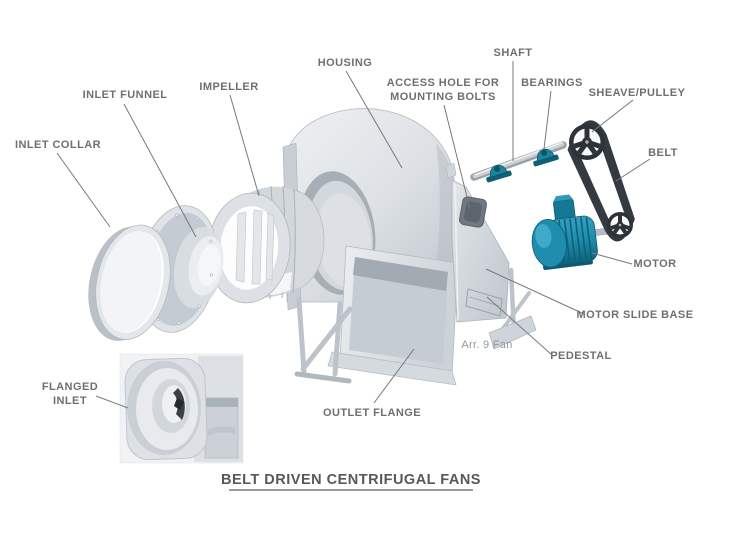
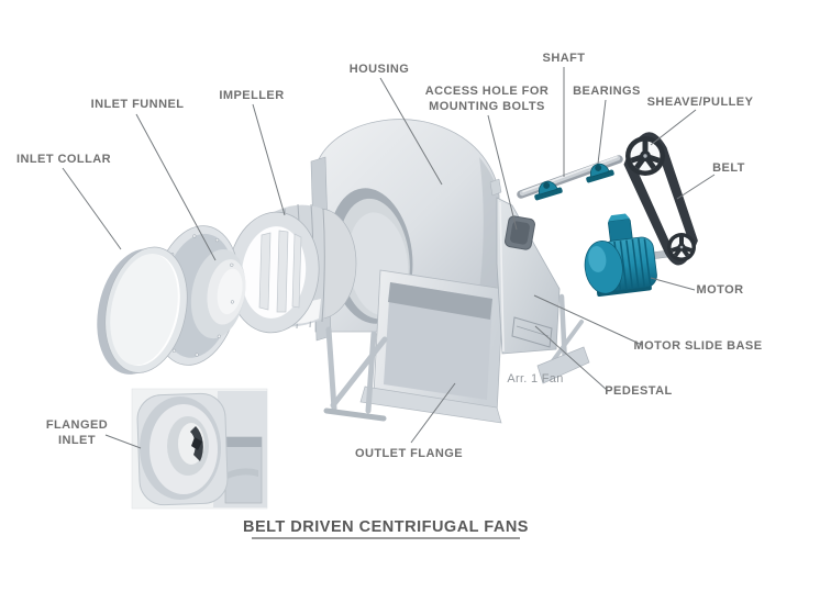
  INLET COLLAR
  INLET FUNNEL
  IMPELLER
  HOUSING
  ACCESS HOLE FOR
  MOUNTING BOLTS
  SHAFT
  BEARINGS
  SHEAVE/PULLEY
  BELT
  MOTOR
  MOTOR SLIDE BASE
  PEDESTAL
  OUTLET FLANGE
  FLANGED
  INLET
- Arr. 9 Fan
+ Arr. 1 Fan
  BELT DRIVEN CENTRIFUGAL FANS
